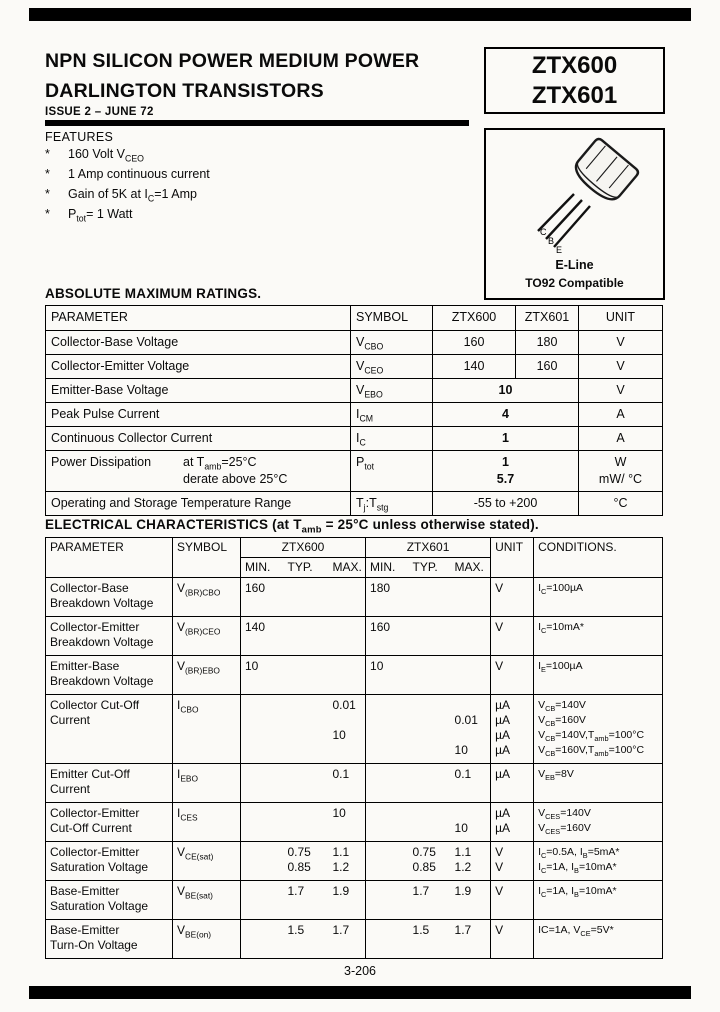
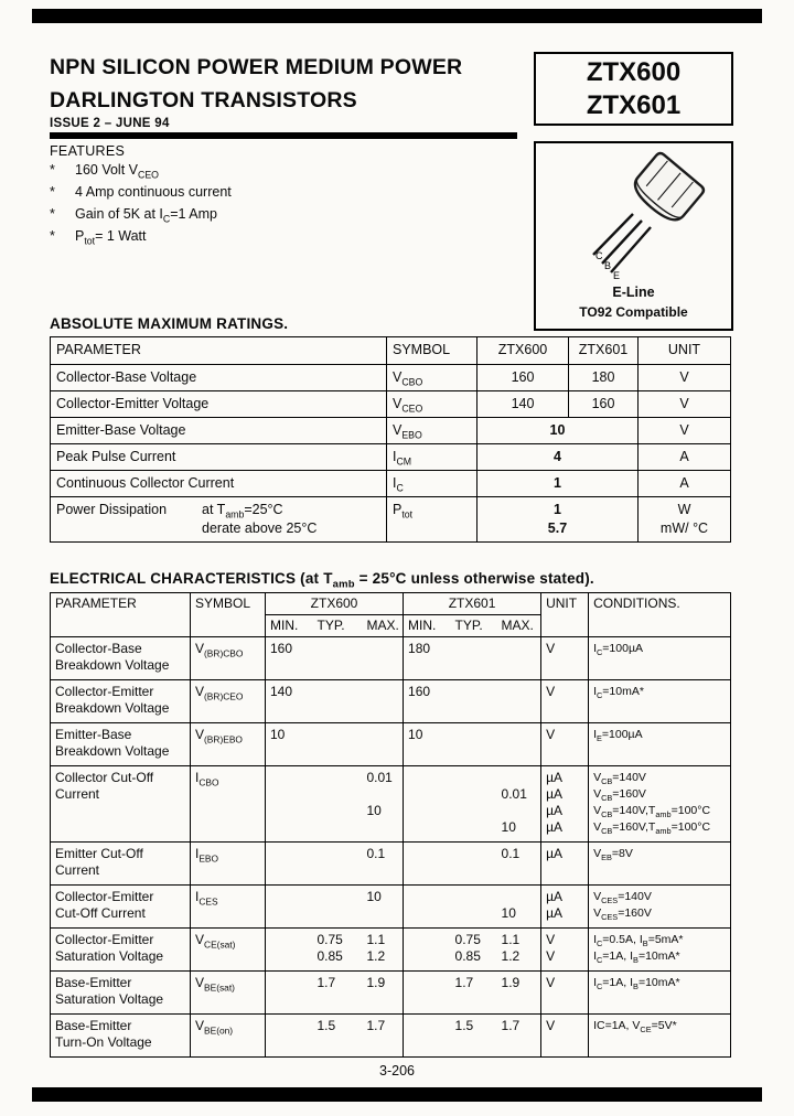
  NPN SILICON POWER MEDIUM POWER
  DARLINGTON TRANSISTORS
  ZTX600
  ZTX601
- ISSUE 2 – JUNE 72
+ ISSUE 2 – JUNE 94
  FEATURES
  *
  160 Volt VCEO
  *
- 1 Amp continuous current
+ 4 Amp continuous current
  *
  Gain of 5K at IC=1 Amp
  *
  Ptot= 1 Watt
  C
  B
  E
  E-Line
  TO92 Compatible
  ABSOLUTE MAXIMUM RATINGS.
  PARAMETER	SYMBOL	ZTX600	ZTX601	UNIT
  Collector-Base Voltage	VCBO	160	180	V
  Collector-Emitter Voltage	VCEO	140	160	V
  Emitter-Base Voltage	VEBO	10	V
  Peak Pulse Current	ICM	4	A
  Continuous Collector Current	IC	1	A
  Power Dissipation at Tamb=25°C derate above 25°C	Ptot	1 5.7	W mW/ °C
- Operating and Storage Temperature Range	Tj:Tstg	-55 to +200	°C
  ELECTRICAL CHARACTERISTICS (at Tamb = 25°C unless otherwise stated).
  PARAMETER	SYMBOL	ZTX600	ZTX601	UNIT	CONDITIONS.
  MIN.	TYP.	MAX.	MIN.	TYP.	MAX.
  Collector-Base Breakdown Voltage	V(BR)CBO	160			180			V	IC=100µA
  Collector-Emitter Breakdown Voltage	V(BR)CEO	140			160			V	IC=10mA*
  Emitter-Base Breakdown Voltage	V(BR)EBO	10			10			V	IE=100µA
  Collector Cut-Off Current	ICBO			0.01 10			0.01 10	µA µA µA µA	VCB=140V VCB=160V VCB=140V,Tamb=100°C VCB=160V,Tamb=100°C
  Emitter Cut-Off Current	IEBO			0.1			0.1	µA	VEB=8V
  Collector-Emitter Cut-Off Current	ICES			10			10	µA µA	VCES=140V VCES=160V
  Collector-Emitter Saturation Voltage	VCE(sat)		0.75 0.85	1.1 1.2		0.75 0.85	1.1 1.2	V V	IC=0.5A, IB=5mA* IC=1A, IB=10mA*
  Base-Emitter Saturation Voltage	VBE(sat)		1.7	1.9		1.7	1.9	V	IC=1A, IB=10mA*
  Base-Emitter Turn-On Voltage	VBE(on)		1.5	1.7		1.5	1.7	V	IC=1A, VCE=5V*
  3-206
